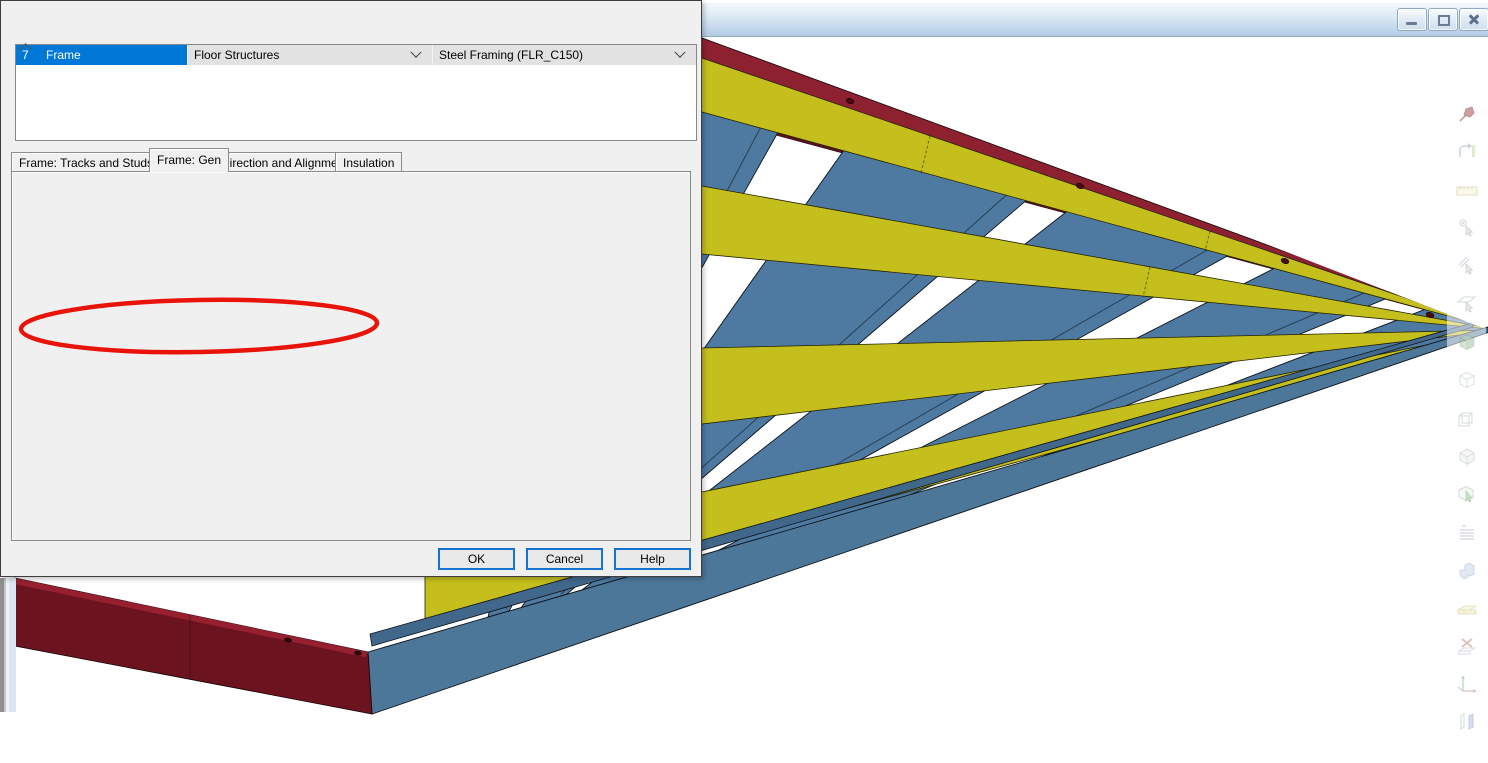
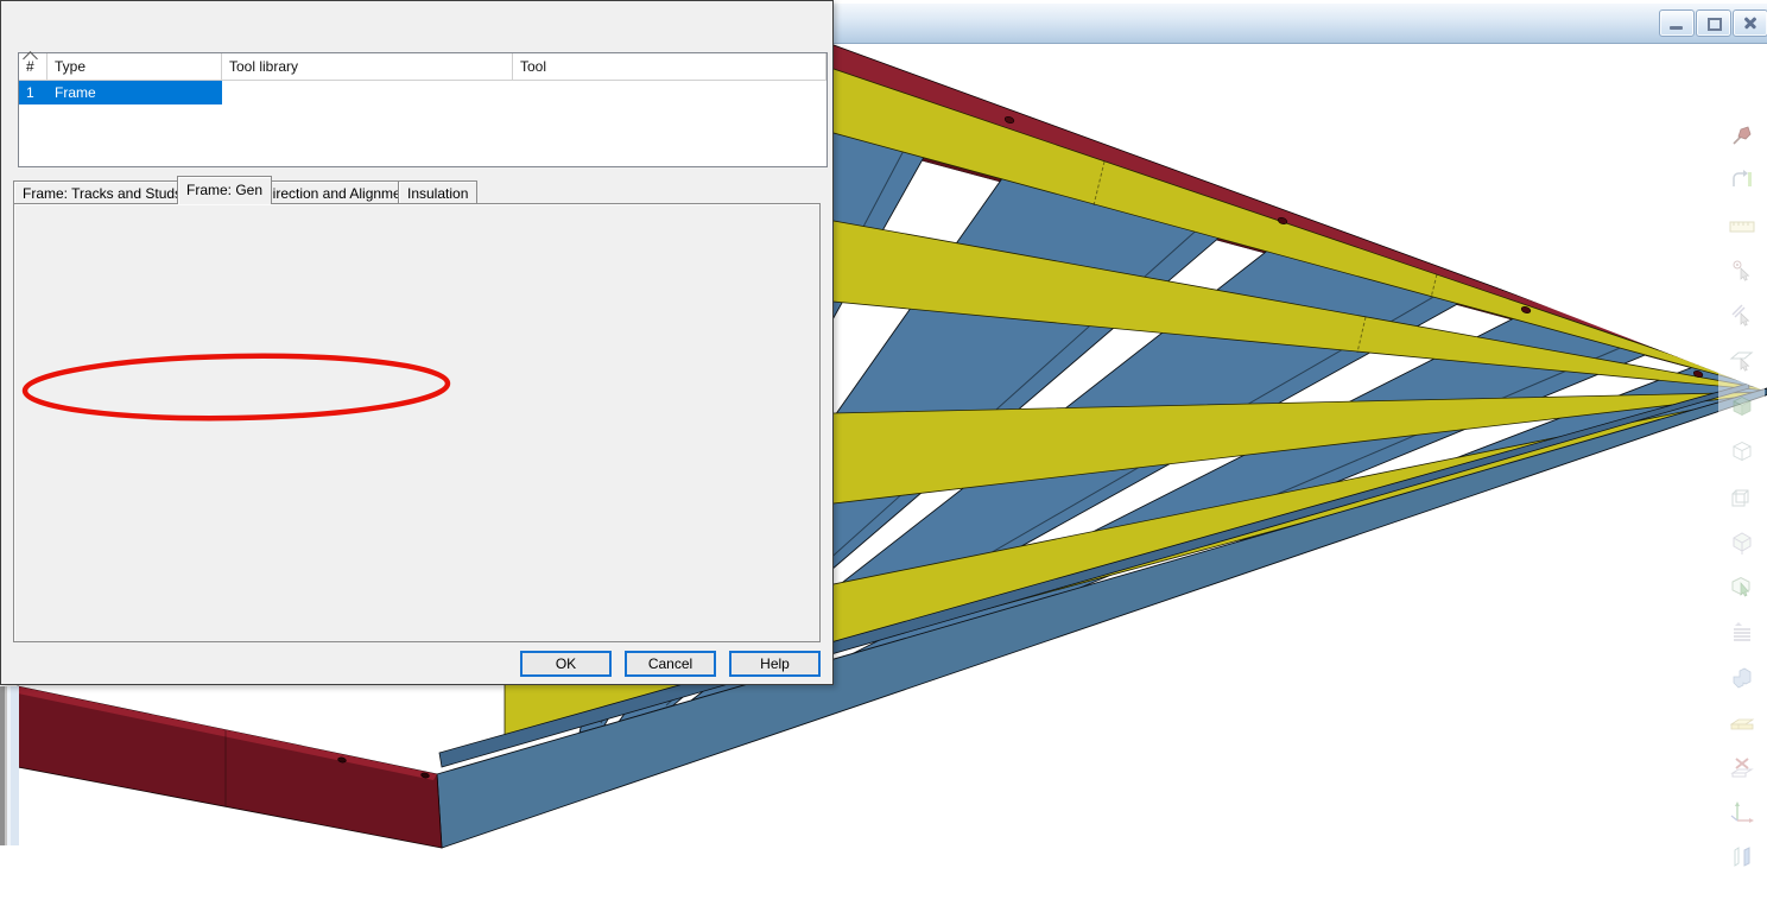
+ #
+ Type
+ Tool library
+ Tool
- 7
+ 1
  Frame
- Floor Structures
- Steel Framing (FLR_C150)
  Frame: Tracks and Stud
  Frame: Gen
  irection and Alignm
  Insulation
  OK
  Cancel
  Help
